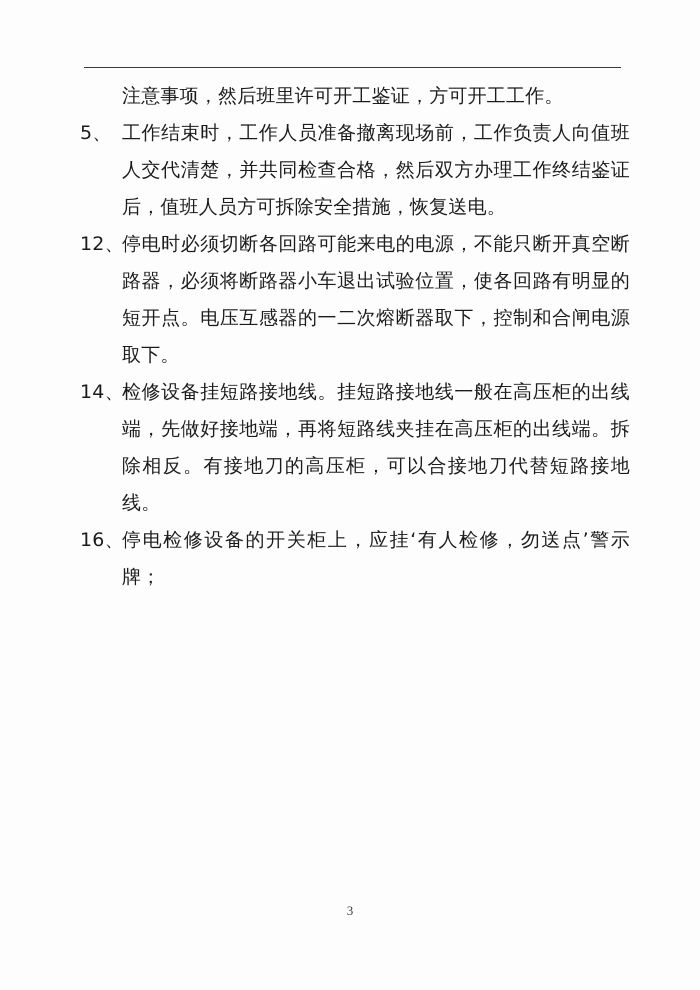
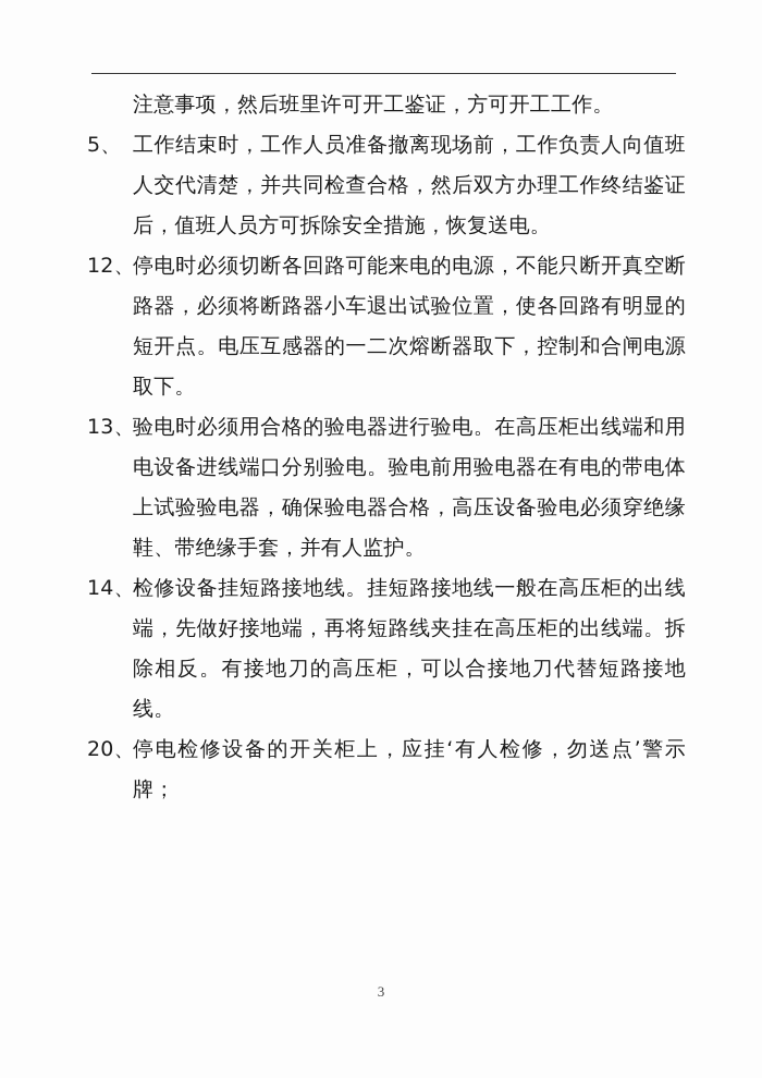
  注意事项，然后班里许可开工鉴证，方可开工工作。
  5、
  工作结束时，工作人员准备撤离现场前，工作负责人向值班人交代清楚，并共同检查合格，然后双方办理工作终结鉴证后，值班人员方可拆除安全措施，恢复送电。
  12、
  停电时必须切断各回路可能来电的电源，不能只断开真空断路器，必须将断路器小车退出试验位置，使各回路有明显的短开点。电压互感器的一二次熔断器取下，控制和合闸电源取下。
+ 13、
+ 验电时必须用合格的验电器进行验电。在高压柜出线端和用电设备进线端口分别验电。验电前用验电器在有电的带电体上试验验电器，确保验电器合格，高压设备验电必须穿绝缘鞋、带绝缘手套，并有人监护。
  14、
  检修设备挂短路接地线。挂短路接地线一般在高压柜的出线端，先做好接地端，再将短路线夹挂在高压柜的出线端。拆除相反。有接地刀的高压柜，可以合接地刀代替短路接地线。
- 16、
+ 20、
  停电检修设备的开关柜上，应挂‘有人检修，勿送点’警示牌；
  3
